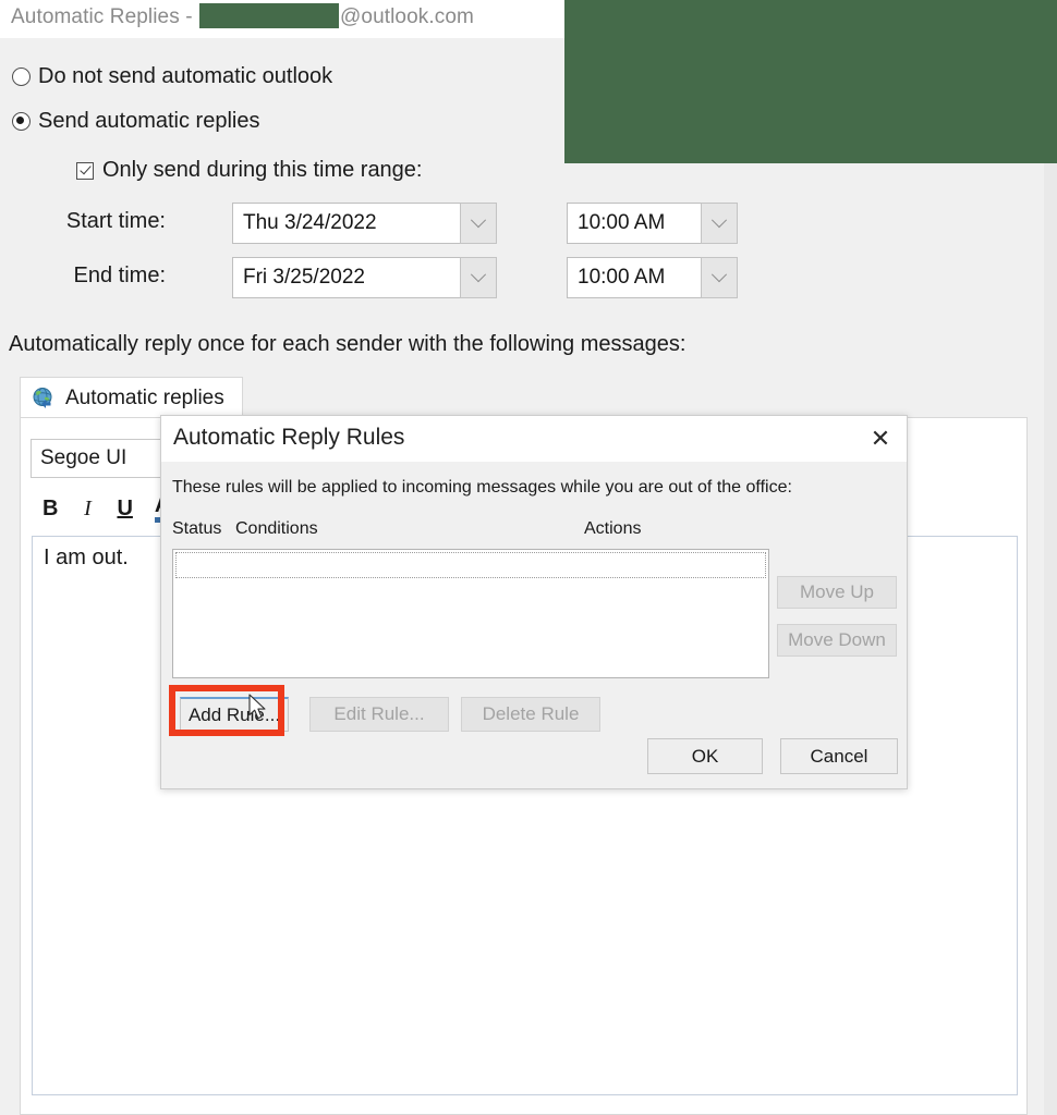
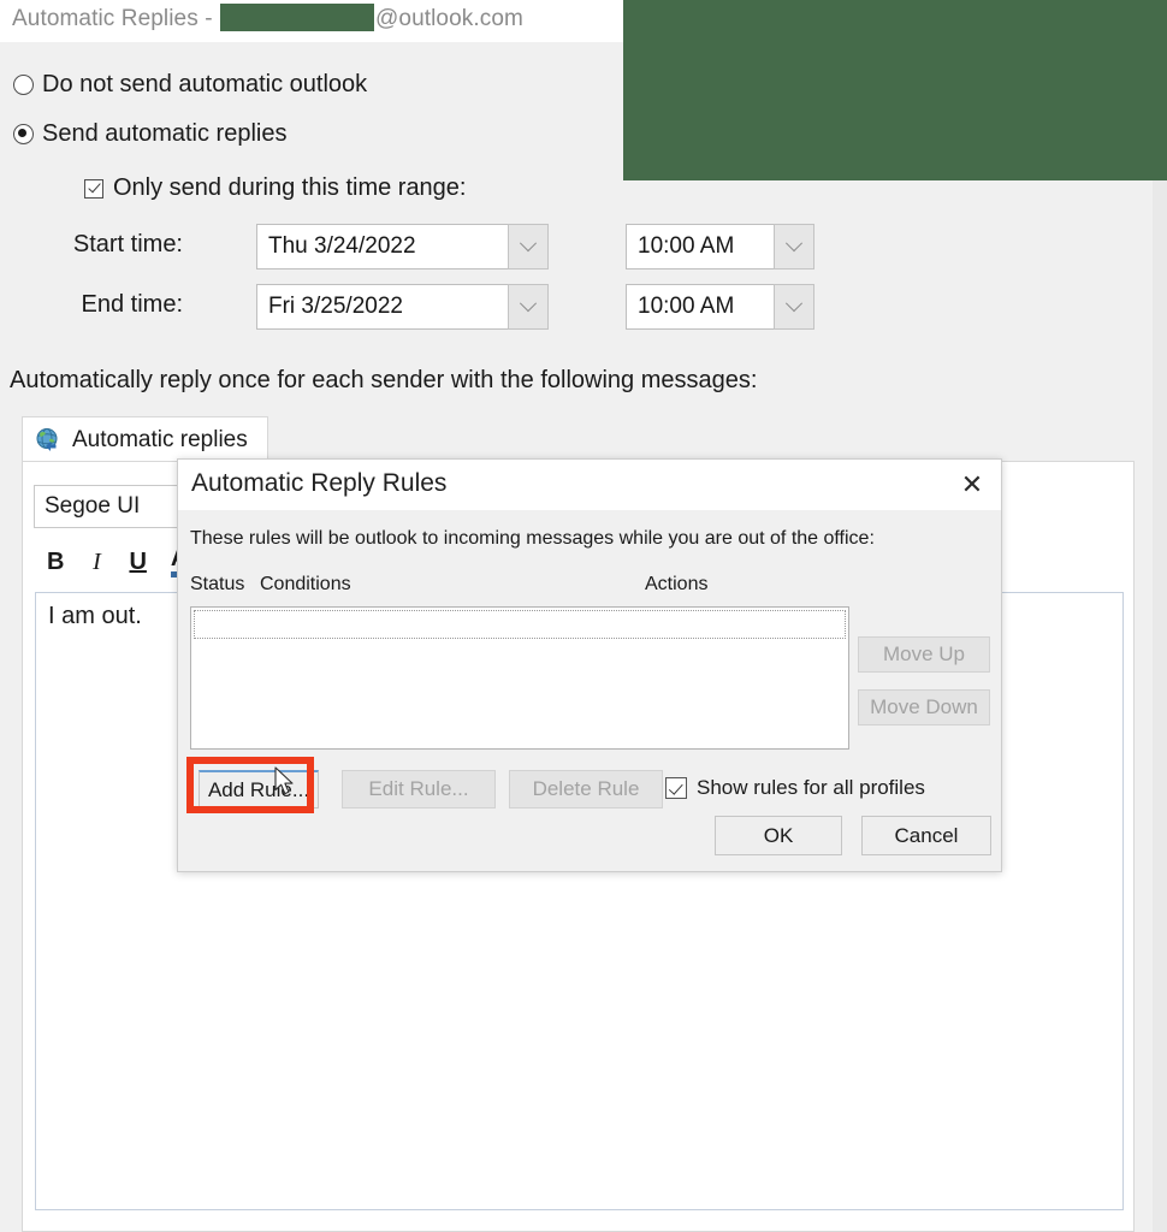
  Automatic Replies - @outlook.com
  Do not send automatic outlook
  Send automatic replies
  Only send during this time range:
  Start time:
  End time:
  Thu 3/24/2022
  10:00 AM
  Fri 3/25/2022
  10:00 AM
  Automatically reply once for each sender with the following messages:
  Automatic replies
  Segoe UI
  B
  I
  U
  I am out.
  Automatic Reply Rules
  ✕
- These rules will be applied to incoming messages while you are out of the office:
+ These rules will be outlook to incoming messages while you are out of the office:
  Status
  Conditions
  Actions
  Move Up
  Move Down
  Add Rul...
  Edit Rule...
  Delete Rule
+ Show rules for all profiles
  OK
  Cancel
